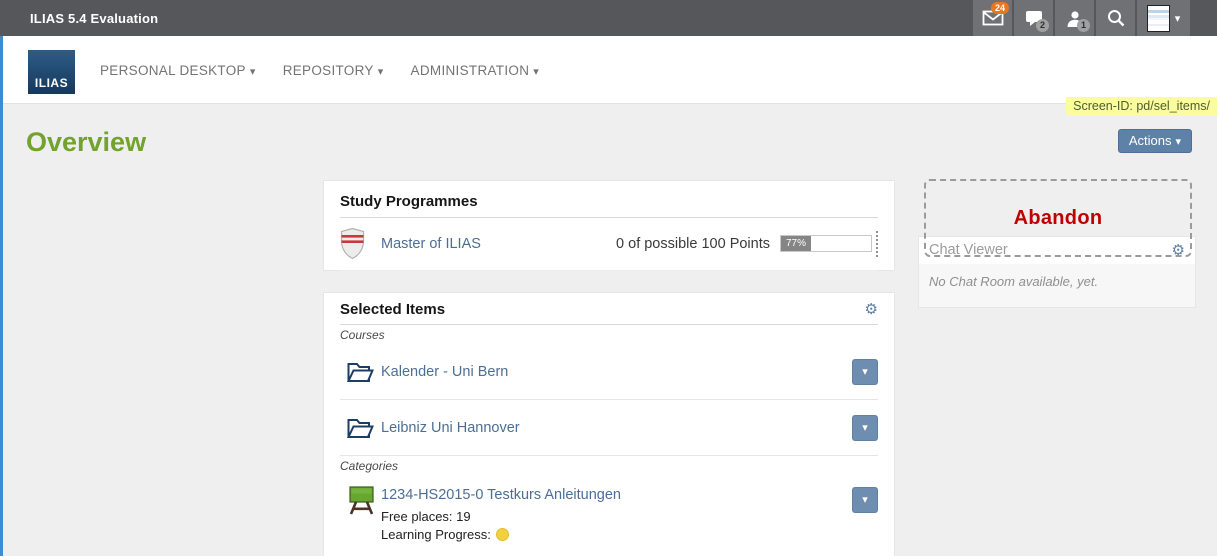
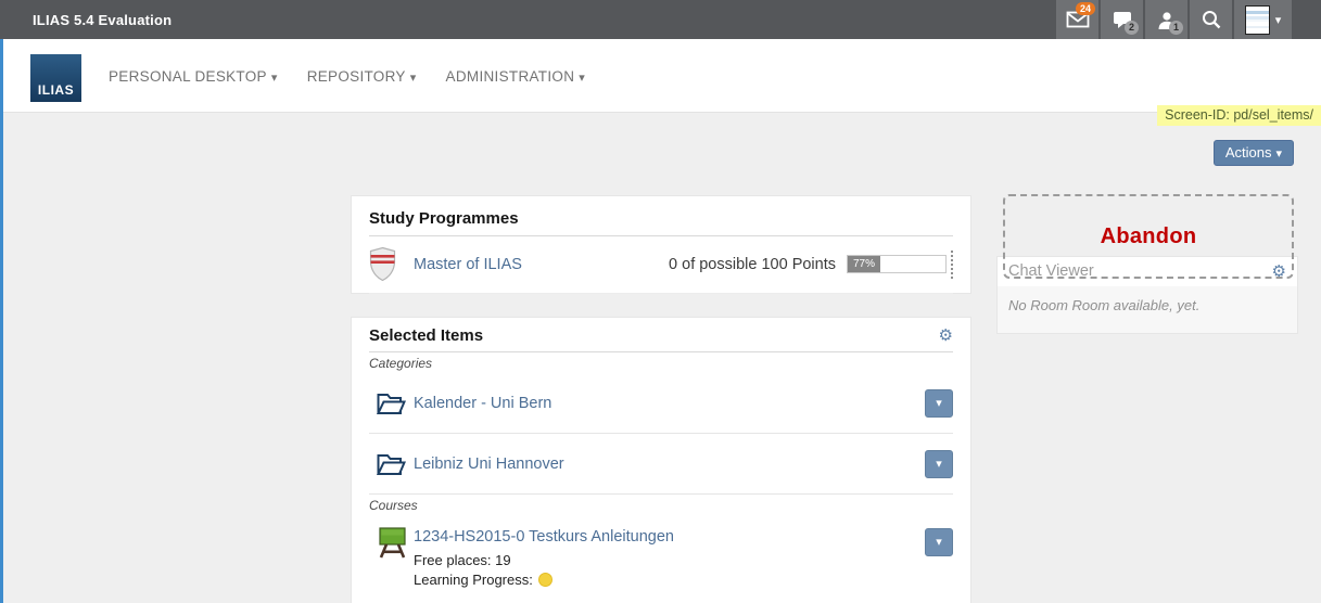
  ILIAS 5.4 Evaluation
  24
  2
  1
  ▾
  ILIAS
  PERSONAL DESKTOP ▾
  REPOSITORY ▾
  ADMINISTRATION ▾
  Screen-ID: pd/sel_items/
- Overview
  Actions ▾
  Study Programmes
  Master of ILIAS
  0 of possible 100 Points
  77%
  Selected Items
  ⚙
- Courses
+ Categories
  Kalender - Uni Bern
  ▾
  Leibniz Uni Hannover
  ▾
- Categories
+ Courses
  1234-HS2015-0 Testkurs Anleitungen
  Free places: 19
  Learning Progress:
  ▾
  Chat Viewer
  ⚙
- No Chat Room available, yet.
+ No Room Room available, yet.
  Abandon
